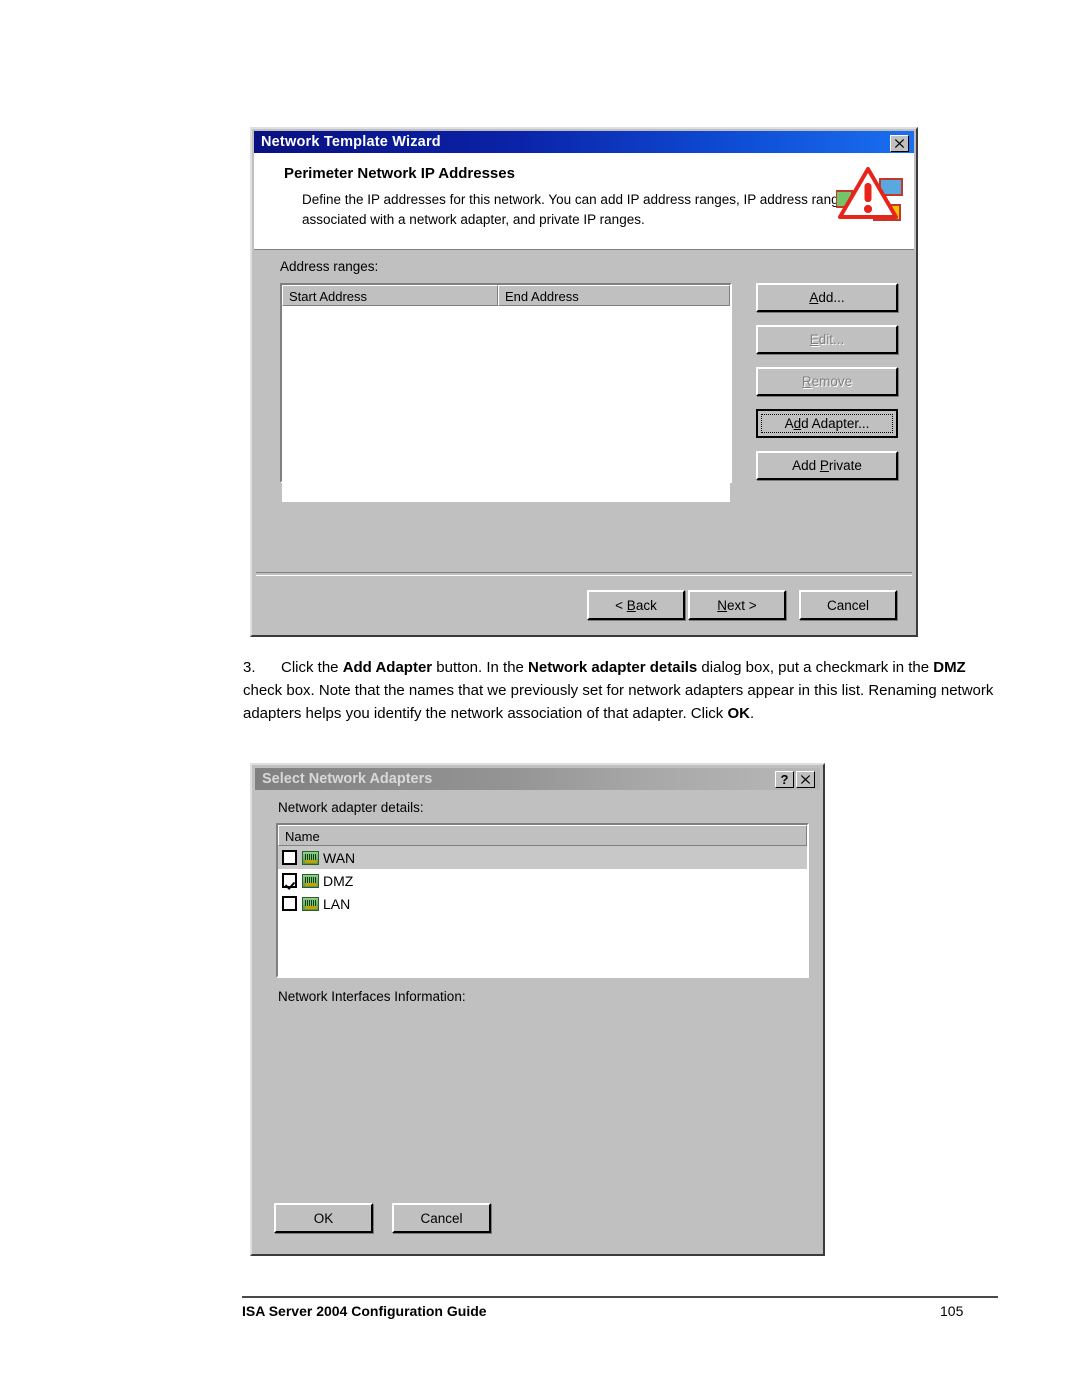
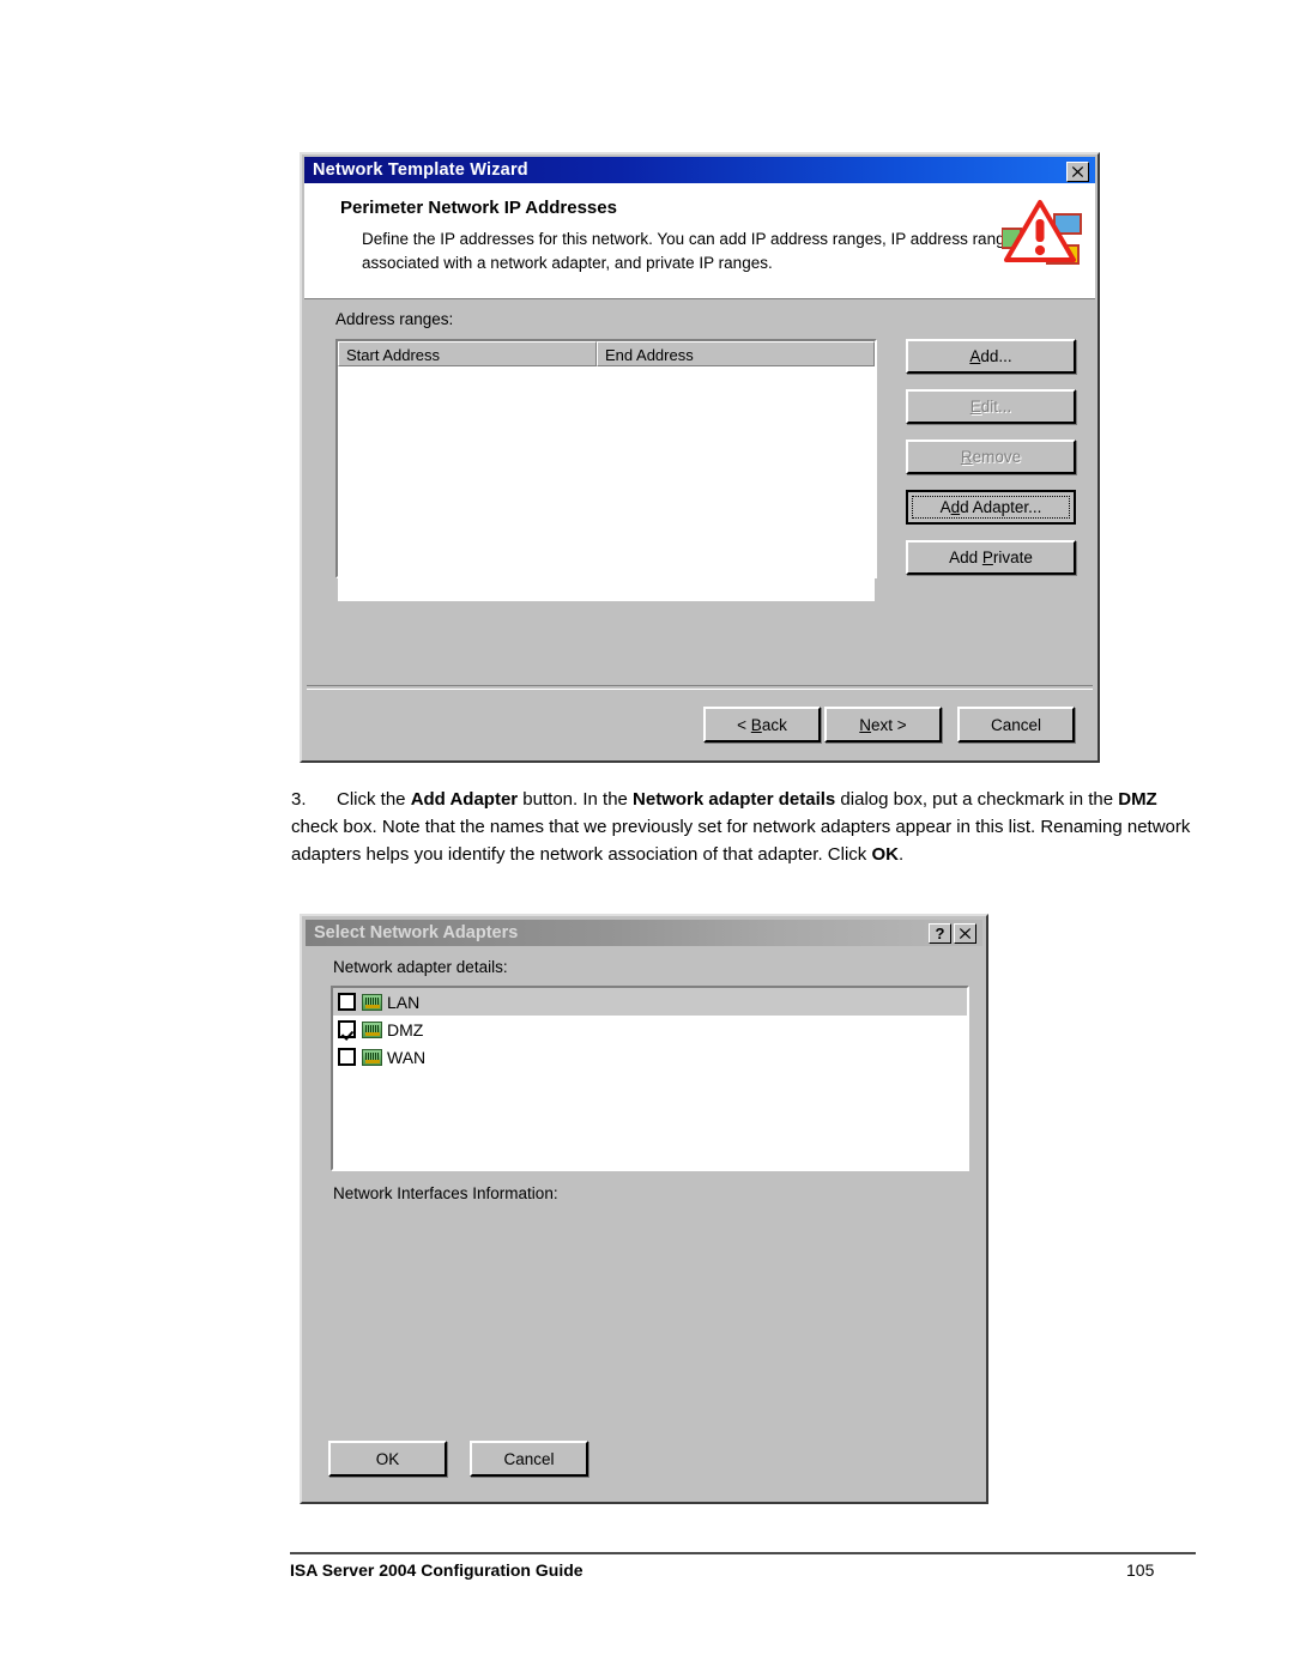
  Network Template Wizard
  Perimeter Network IP Addresses
  Define the IP addresses for this network. You can add IP address ranges, IP address rang associated with a network adapter, and private IP ranges.
  Address ranges:
  Start Address
  End Address
  Add...
  Edit...
  Remove
  Add Adapter...
  Add Private
  < Back
  Next >
  Cancel
  3.
  Click the Add Adapter button. In the Network adapter details dialog box, put a checkmark in the DMZ check box. Note that the names that we previously set for network adapters appear in this list. Renaming network adapters helps you identify the network association of that adapter. Click OK.
  Select Network Adapters
  ?
  Network adapter details:
- Name
- WAN
+ LAN
  DMZ
- LAN
+ WAN
  Network Interfaces Information:
  OK
  Cancel
  ISA Server 2004 Configuration Guide
  105
